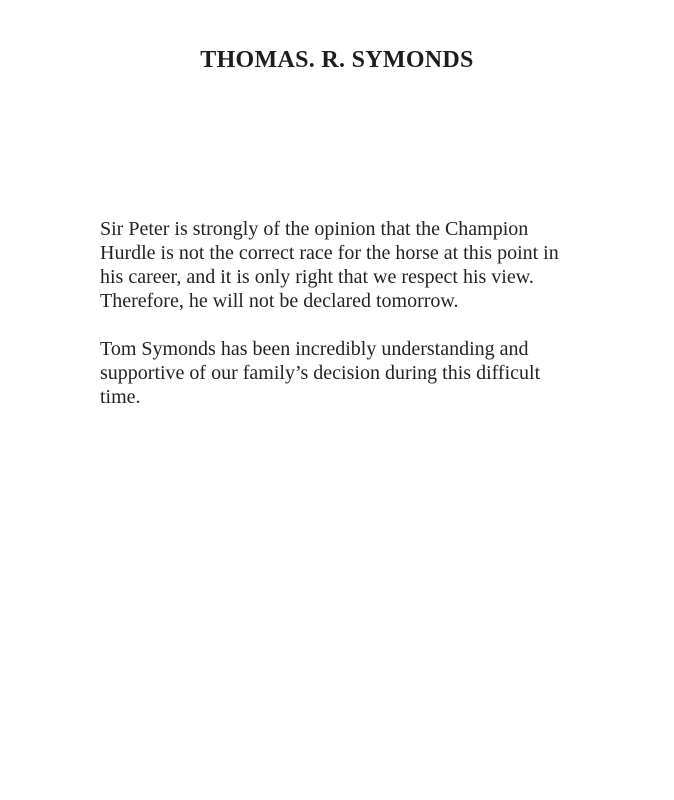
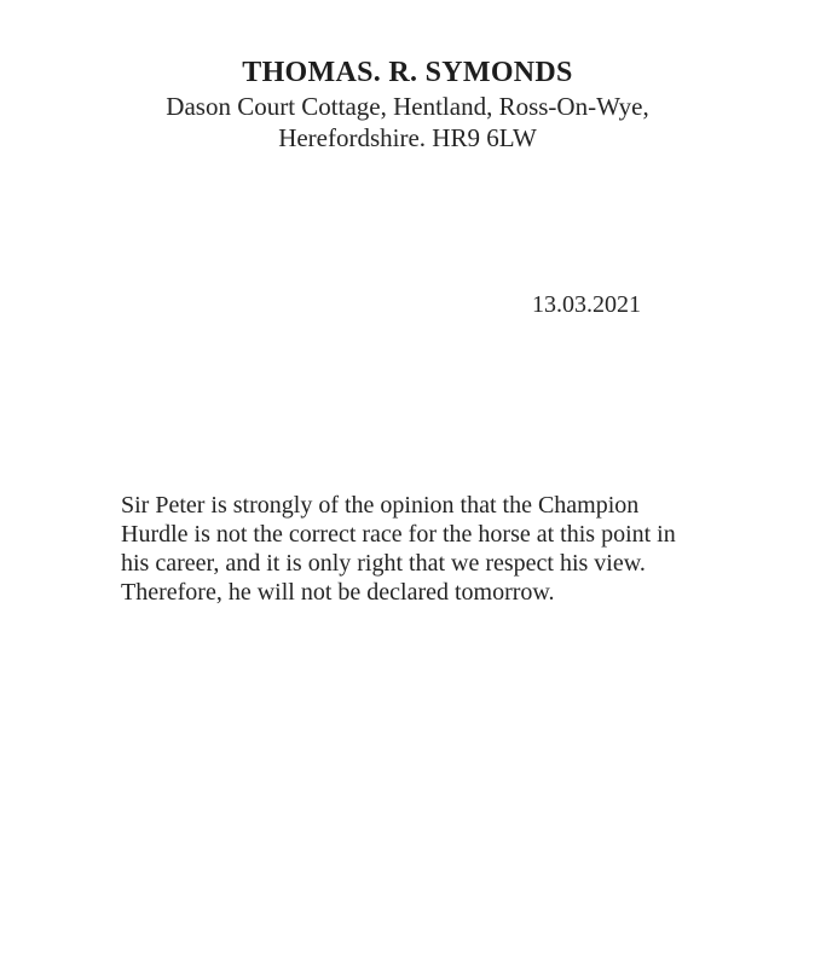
  THOMAS. R. SYMONDS
+ Dason Court Cottage, Hentland, Ross-On-Wye,
+ Herefordshire. HR9 6LW
+ 13.03.2021
  Sir Peter is strongly of the opinion that the Champion
  Hurdle is not the correct race for the horse at this point in
  his career, and it is only right that we respect his view.
  Therefore, he will not be declared tomorrow.
- Tom Symonds has been incredibly understanding and
- supportive of our family’s decision during this difficult
- time.
